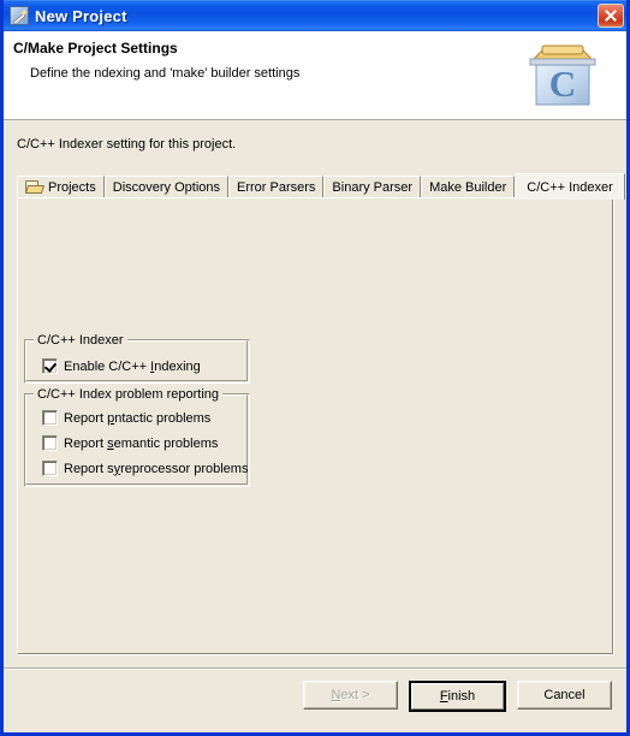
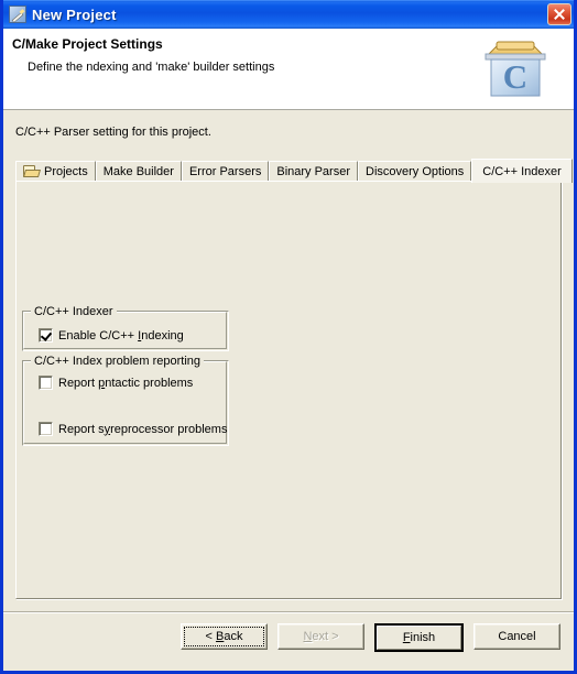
  New Project
  C/Make Project Settings
  Define the ndexing and 'make' builder settings
  C
- C/C++ Indexer setting for this project.
+ C/C++ Parser setting for this project.
  Projects
- Discovery Options
+ Make Builder
  Error Parsers
  Binary Parser
- Make Builder
+ Discovery Options
  C/C++ Indexer
  C/C++ Indexer
  Enable C/C++ Indexing
  C/C++ Index problem reporting
  Report pntactic problems
- Report semantic problems
  Report syreprocessor problems
+ < Back
  Next >
  Finish
  Cancel
